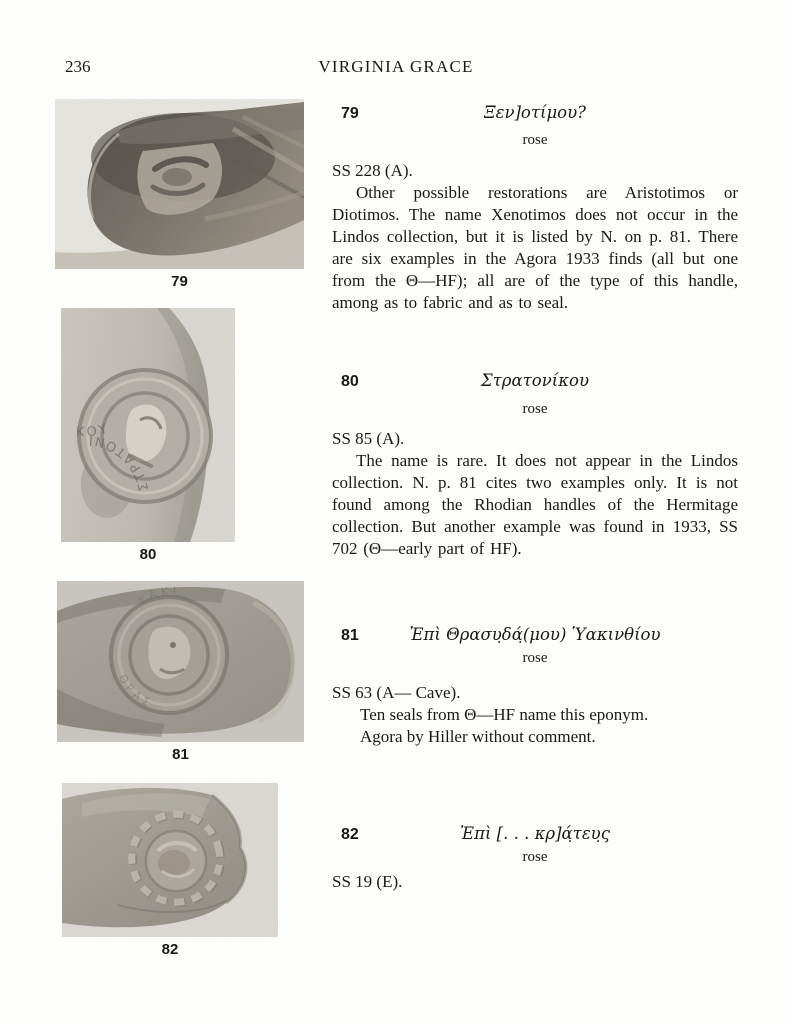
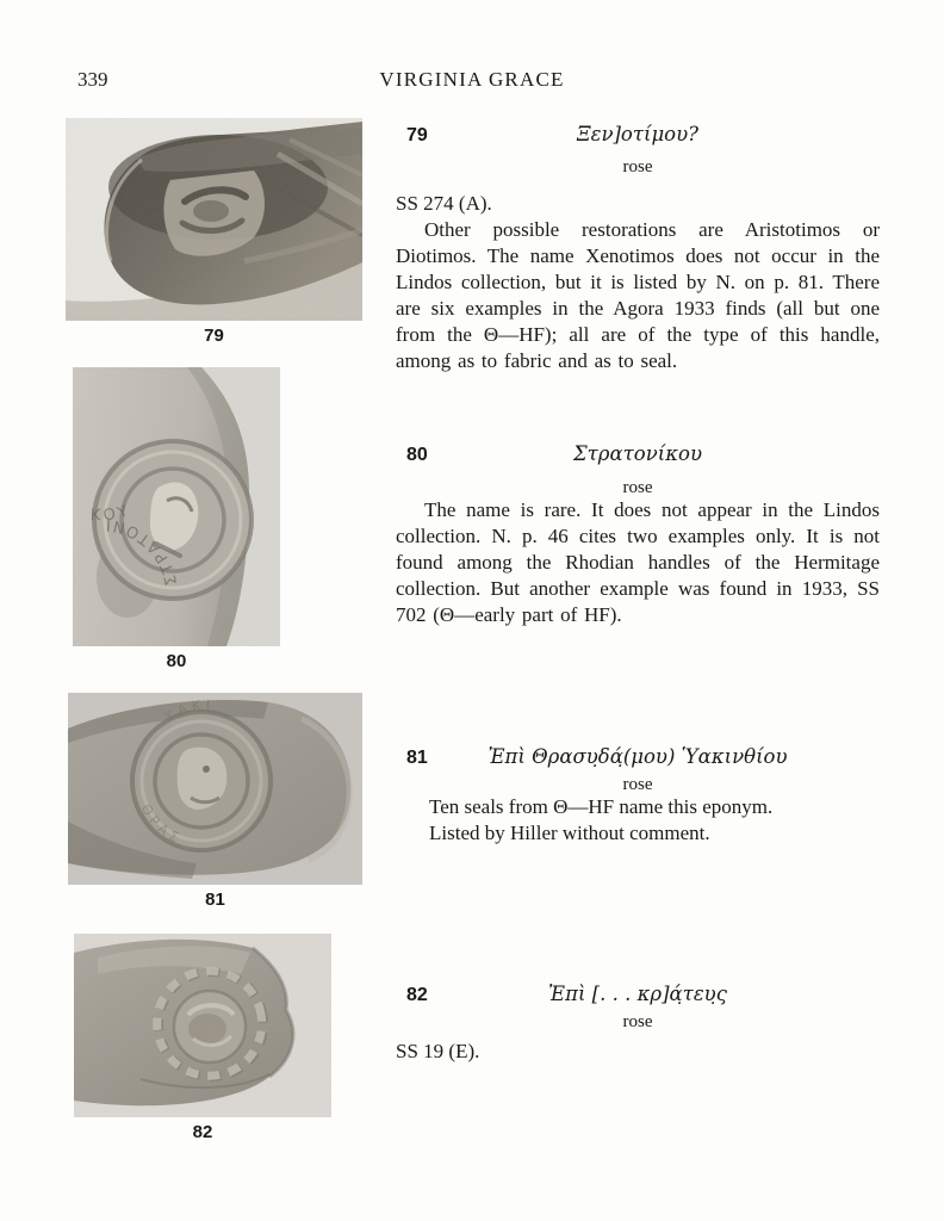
- 236
+ 339
  VIRGINIA GRACE
  79
  80
  81
  82
  79
  Ξεν]οτίμου?
  rose
- SS 228 (A).
+ SS 274 (A).
  Other possible restorations are Aristotimos or Diotimos. The name Xenotimos does not occur in the Lindos collection, but it is listed by N. on p. 81. There are six examples in the Agora 1933 finds (all but one from the Θ—HF); all are of the type of this handle, among as to fabric and as to seal.
  80
  Στρατονίκου
  rose
- SS 85 (A).
- The name is rare. It does not appear in the Lindos collection. N. p. 81 cites two examples only. It is not found among the Rhodian handles of the Hermitage collection. But another example was found in 1933, SS 702 (Θ—early part of HF).
+ The name is rare. It does not appear in the Lindos collection. N. p. 46 cites two examples only. It is not found among the Rhodian handles of the Hermitage collection. But another example was found in 1933, SS 702 (Θ—early part of HF).
  81
  Ἐπὶ Θρασυ̣δά̣(μου) Ὑακινθίου
  rose
- SS 63 (A— Cave).
  Ten seals from Θ—HF name this eponym.
- Agora by Hiller without comment.
+ Listed by Hiller without comment.
  82
  Ἐπὶ [. . . κρ]ά̣τευ̣ς
  rose
  SS 19 (E).
